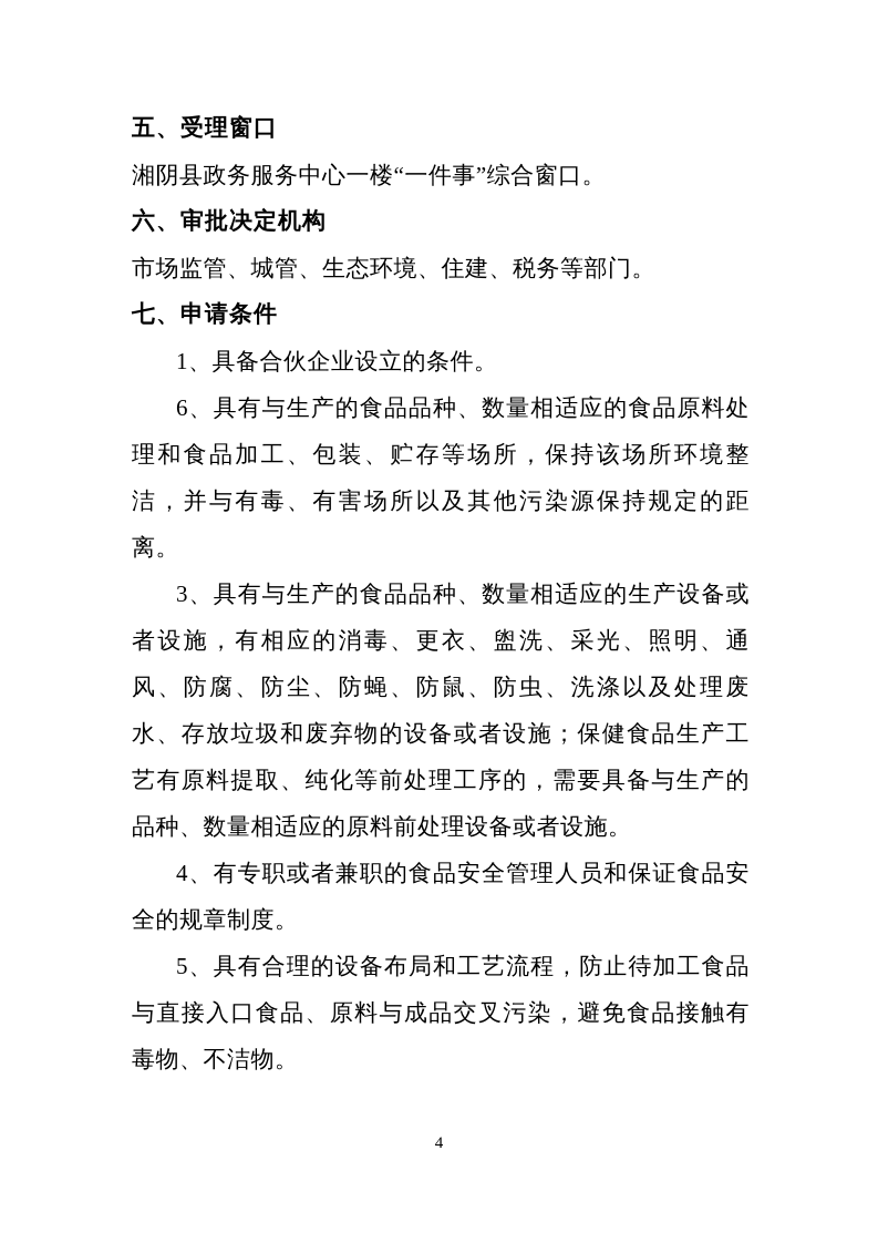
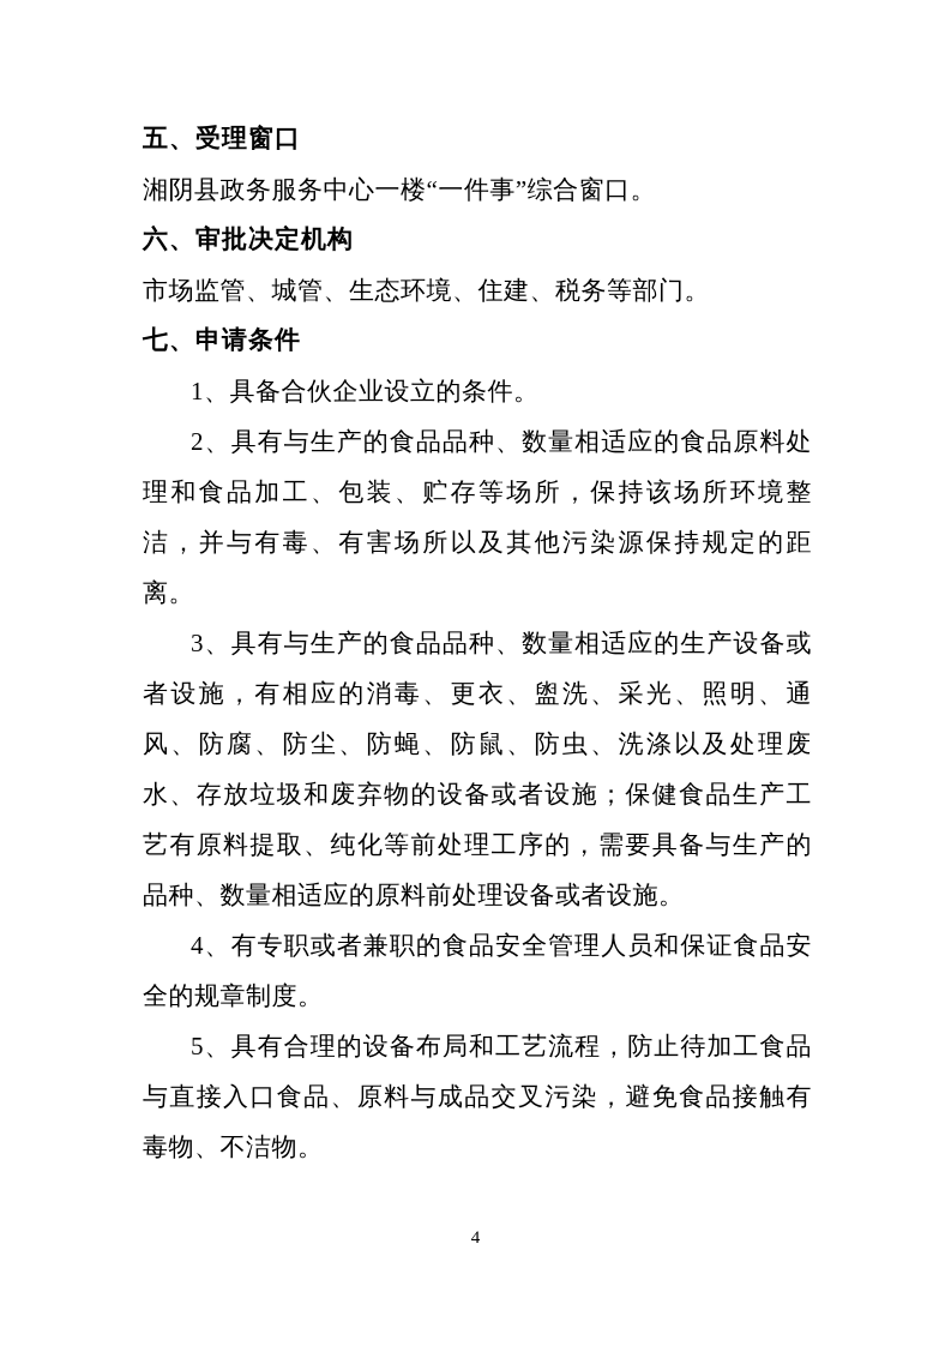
  五、受理窗口
  湘阴县政务服务中心一楼“一件事”综合窗口。
  六、审批决定机构
  市场监管、城管、生态环境、住建、税务等部门。
  七、申请条件
  1、具备合伙企业设立的条件。
- 6、具有与生产的食品品种、数量相适应的食品原料处理和食品加工、包装、贮存等场所，保持该场所环境整洁，并与有毒、有害场所以及其他污染源保持规定的距离。
+ 2、具有与生产的食品品种、数量相适应的食品原料处理和食品加工、包装、贮存等场所，保持该场所环境整洁，并与有毒、有害场所以及其他污染源保持规定的距离。
  3、具有与生产的食品品种、数量相适应的生产设备或者设施，有相应的消毒、更衣、盥洗、采光、照明、通风、防腐、防尘、防蝇、防鼠、防虫、洗涤以及处理废水、存放垃圾和废弃物的设备或者设施；保健食品生产工艺有原料提取、纯化等前处理工序的，需要具备与生产的品种、数量相适应的原料前处理设备或者设施。
  4、有专职或者兼职的食品安全管理人员和保证食品安全的规章制度。
  5、具有合理的设备布局和工艺流程，防止待加工食品与直接入口食品、原料与成品交叉污染，避免食品接触有毒物、不洁物。
  4
